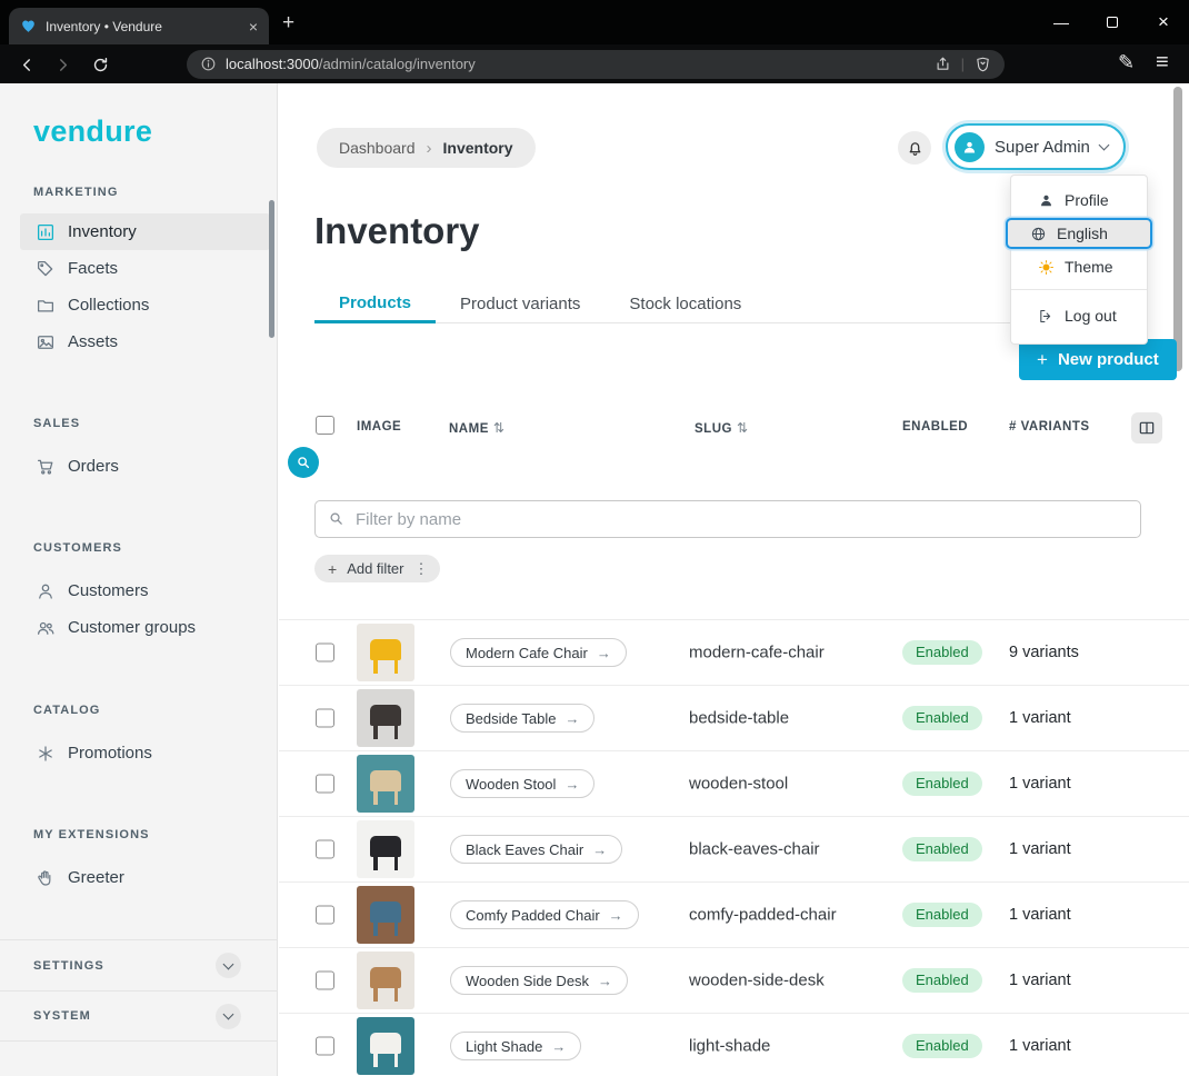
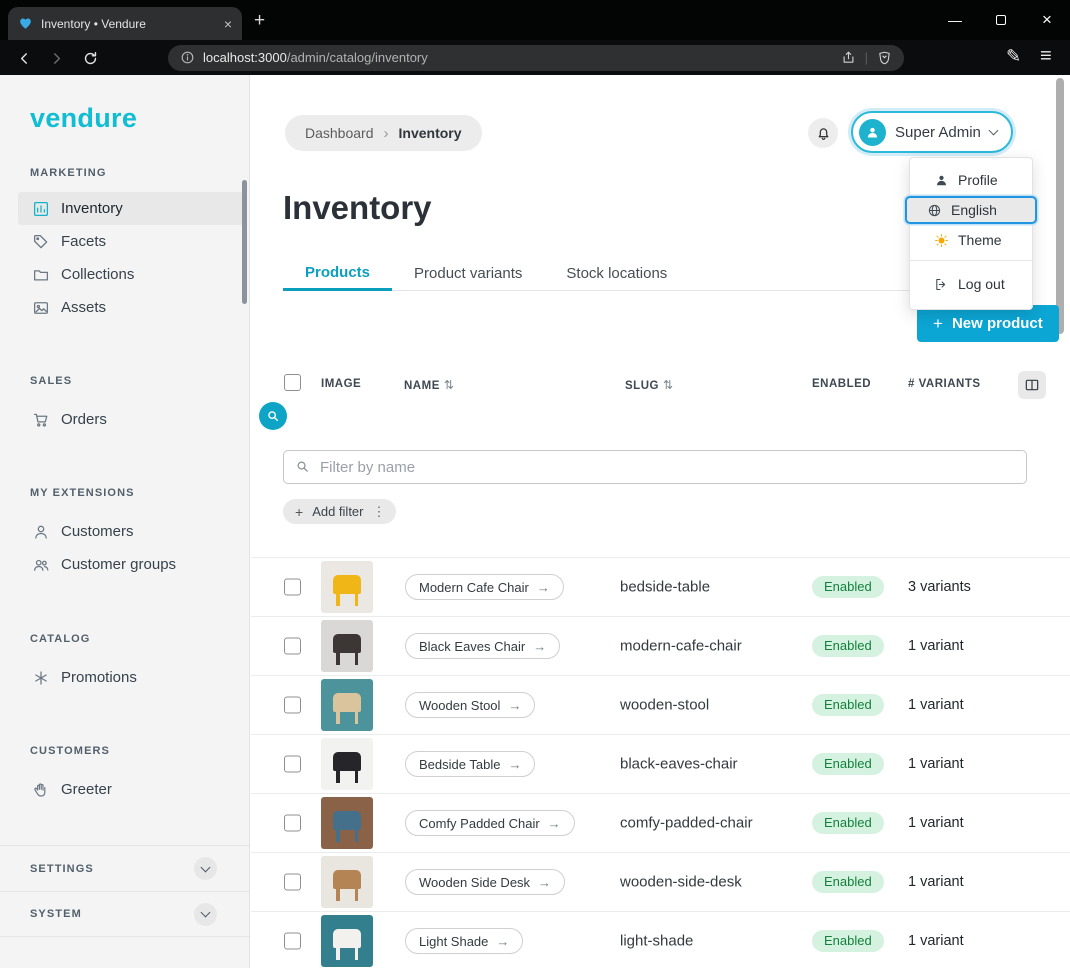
  Inventory • Vendure
  ×
  +
  —
  ×
  localhost:3000/admin/catalog/inventory
  |
  ✎
  ≡
  vendure
  MARKETING
  Inventory
  Facets
  Collections
  Assets
  SALES
  Orders
- CUSTOMERS
+ MY EXTENSIONS
  Customers
  Customer groups
  CATALOG
  Promotions
- MY EXTENSIONS
+ CUSTOMERS
  Greeter
  SETTINGS
  SYSTEM
  Dashboard
  ›
  Inventory
  Super Admin
  Profile
  English
  Theme
  Log out
  Inventory
  Products
  Product variants
  Stock locations
  +
  New product
  IMAGE
  NAME ⇅
  SLUG ⇅
  ENABLED
  # VARIANTS
  Filter by name
  +
  Add filter
  ⋮
  Modern Cafe Chair
  →
- modern-cafe-chair
+ bedside-table
  Enabled
- 9 variants
+ 3 variants
- Bedside Table
+ Black Eaves Chair
  →
- bedside-table
+ modern-cafe-chair
  Enabled
  1 variant
  Wooden Stool
  →
  wooden-stool
  Enabled
  1 variant
- Black Eaves Chair
+ Bedside Table
  →
  black-eaves-chair
  Enabled
  1 variant
  Comfy Padded Chair
  →
  comfy-padded-chair
  Enabled
  1 variant
  Wooden Side Desk
  →
  wooden-side-desk
  Enabled
  1 variant
  Light Shade
  →
  light-shade
  Enabled
  1 variant
